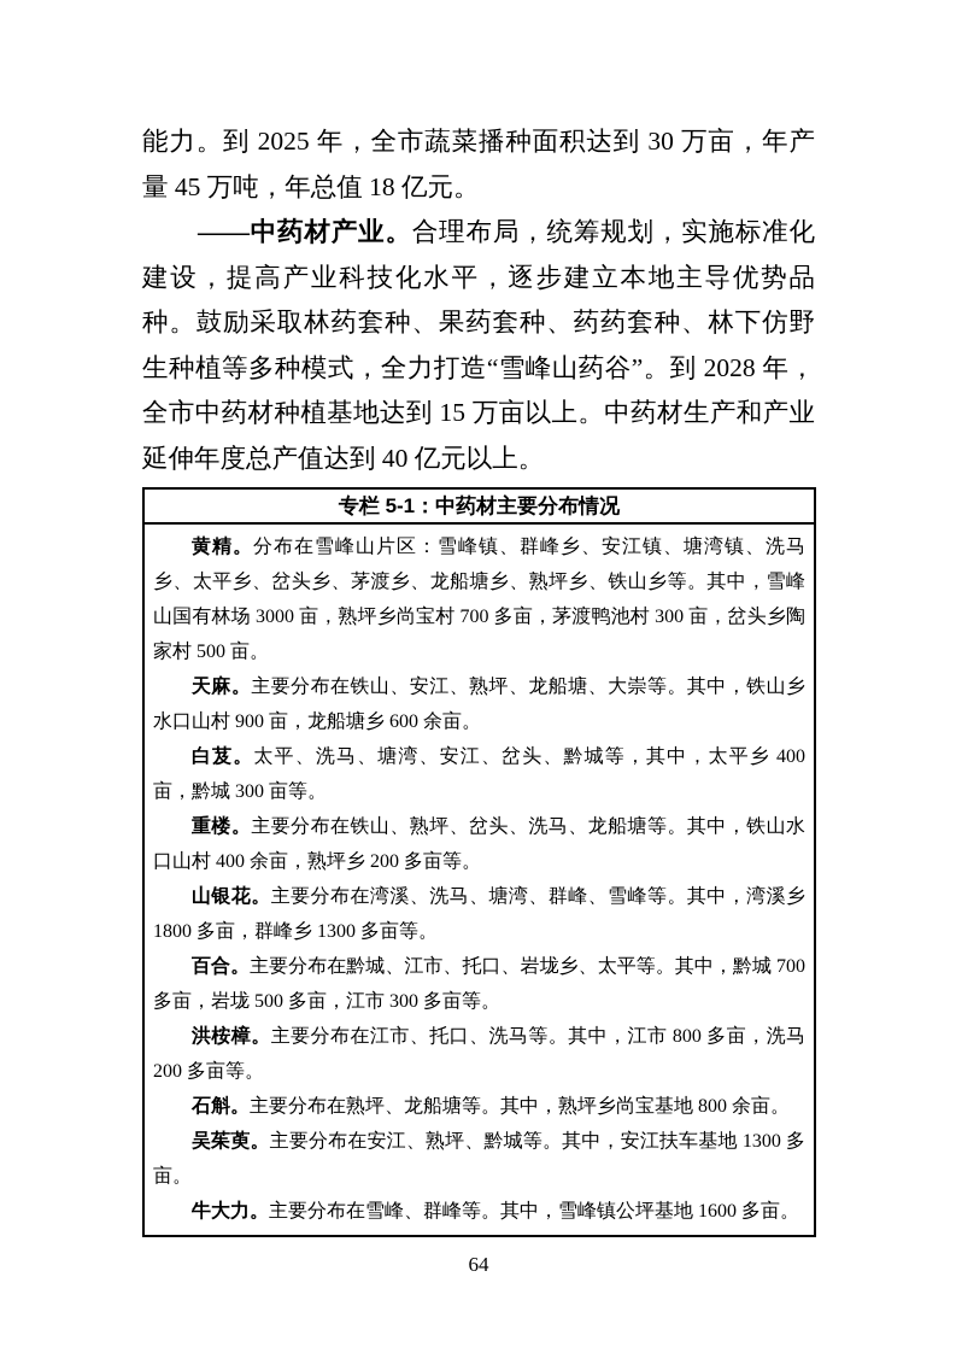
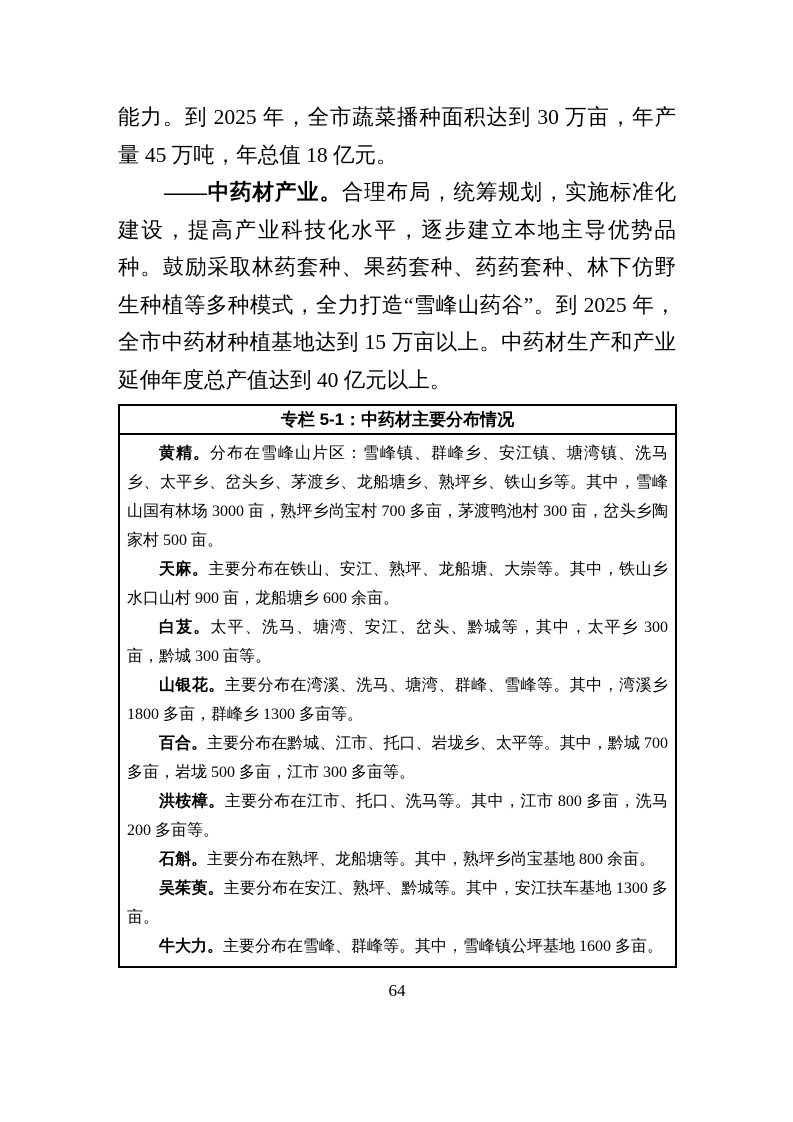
  能力。到 2025 年，全市蔬菜播种面积达到 30 万亩，年产量 45 万吨，年总值 18 亿元。
- ——中药材产业。合理布局，统筹规划，实施标准化建设，提高产业科技化水平，逐步建立本地主导优势品种。鼓励采取林药套种、果药套种、药药套种、林下仿野生种植等多种模式，全力打造“雪峰山药谷”。到 2028 年，全市中药材种植基地达到 15 万亩以上。中药材生产和产业延伸年度总产值达到 40 亿元以上。
+ ——中药材产业。合理布局，统筹规划，实施标准化建设，提高产业科技化水平，逐步建立本地主导优势品种。鼓励采取林药套种、果药套种、药药套种、林下仿野生种植等多种模式，全力打造“雪峰山药谷”。到 2025 年，全市中药材种植基地达到 15 万亩以上。中药材生产和产业延伸年度总产值达到 40 亿元以上。
  专栏 5-1：中药材主要分布情况
  黄精。分布在雪峰山片区：雪峰镇、群峰乡、安江镇、塘湾镇、洗马乡、太平乡、岔头乡、茅渡乡、龙船塘乡、熟坪乡、铁山乡等。其中，雪峰山国有林场 3000 亩，熟坪乡尚宝村 700 多亩，茅渡鸭池村 300 亩，岔头乡陶家村 500 亩。
  天麻。主要分布在铁山、安江、熟坪、龙船塘、大崇等。其中，铁山乡水口山村 900 亩，龙船塘乡 600 余亩。
- 白芨。太平、洗马、塘湾、安江、岔头、黔城等，其中，太平乡 400 亩，黔城 300 亩等。
+ 白芨。太平、洗马、塘湾、安江、岔头、黔城等，其中，太平乡 300 亩，黔城 300 亩等。
- 重楼。主要分布在铁山、熟坪、岔头、洗马、龙船塘等。其中，铁山水口山村 400 余亩，熟坪乡 200 多亩等。
  山银花。主要分布在湾溪、洗马、塘湾、群峰、雪峰等。其中，湾溪乡 1800 多亩，群峰乡 1300 多亩等。
  百合。主要分布在黔城、江市、托口、岩垅乡、太平等。其中，黔城 700 多亩，岩垅 500 多亩，江市 300 多亩等。
  洪桉樟。主要分布在江市、托口、洗马等。其中，江市 800 多亩，洗马 200 多亩等。
  石斛。主要分布在熟坪、龙船塘等。其中，熟坪乡尚宝基地 800 余亩。
  吴茱萸。主要分布在安江、熟坪、黔城等。其中，安江扶车基地 1300 多亩。
  牛大力。主要分布在雪峰、群峰等。其中，雪峰镇公坪基地 1600 多亩。
  64
